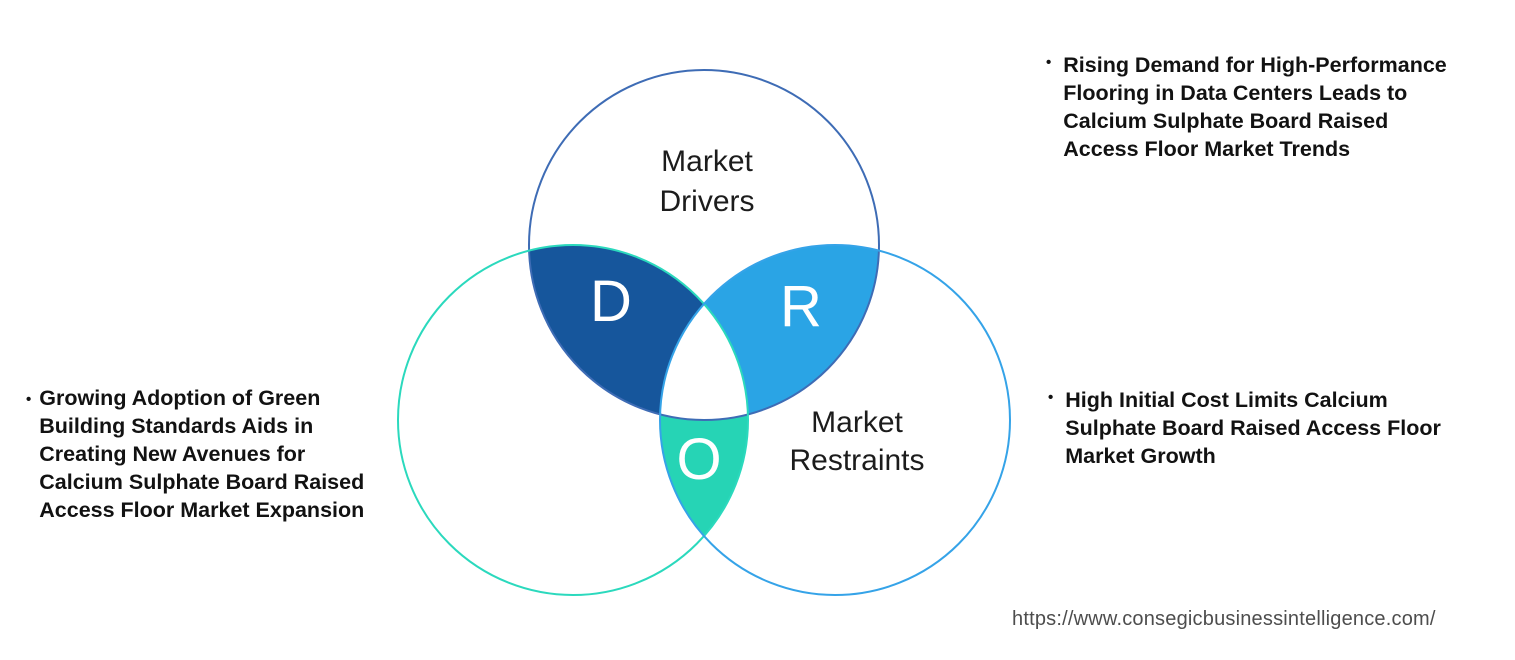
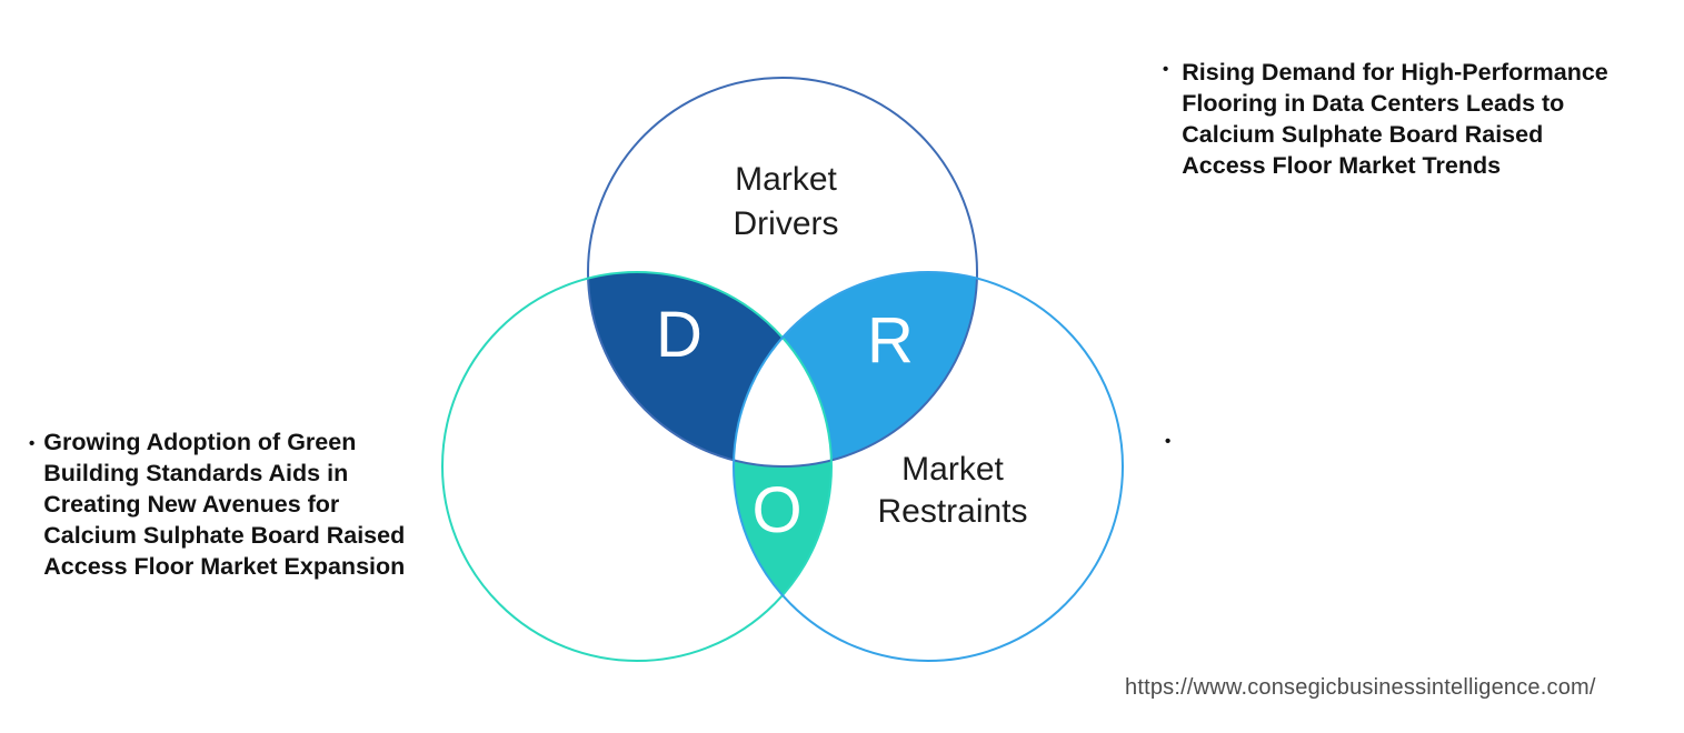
  Market
  Drivers
  Market
  Restraints
  D
  R
  O
  •
  Growing Adoption of Green
  Building Standards Aids in
  Creating New Avenues for
  Calcium Sulphate Board Raised
  Access Floor Market Expansion
  •
  Rising Demand for High-Performance
  Flooring in Data Centers Leads to
  Calcium Sulphate Board Raised
  Access Floor Market Trends
  •
- High Initial Cost Limits Calcium
- Sulphate Board Raised Access Floor
- Market Growth
  https://www.consegicbusinessintelligence.com/
